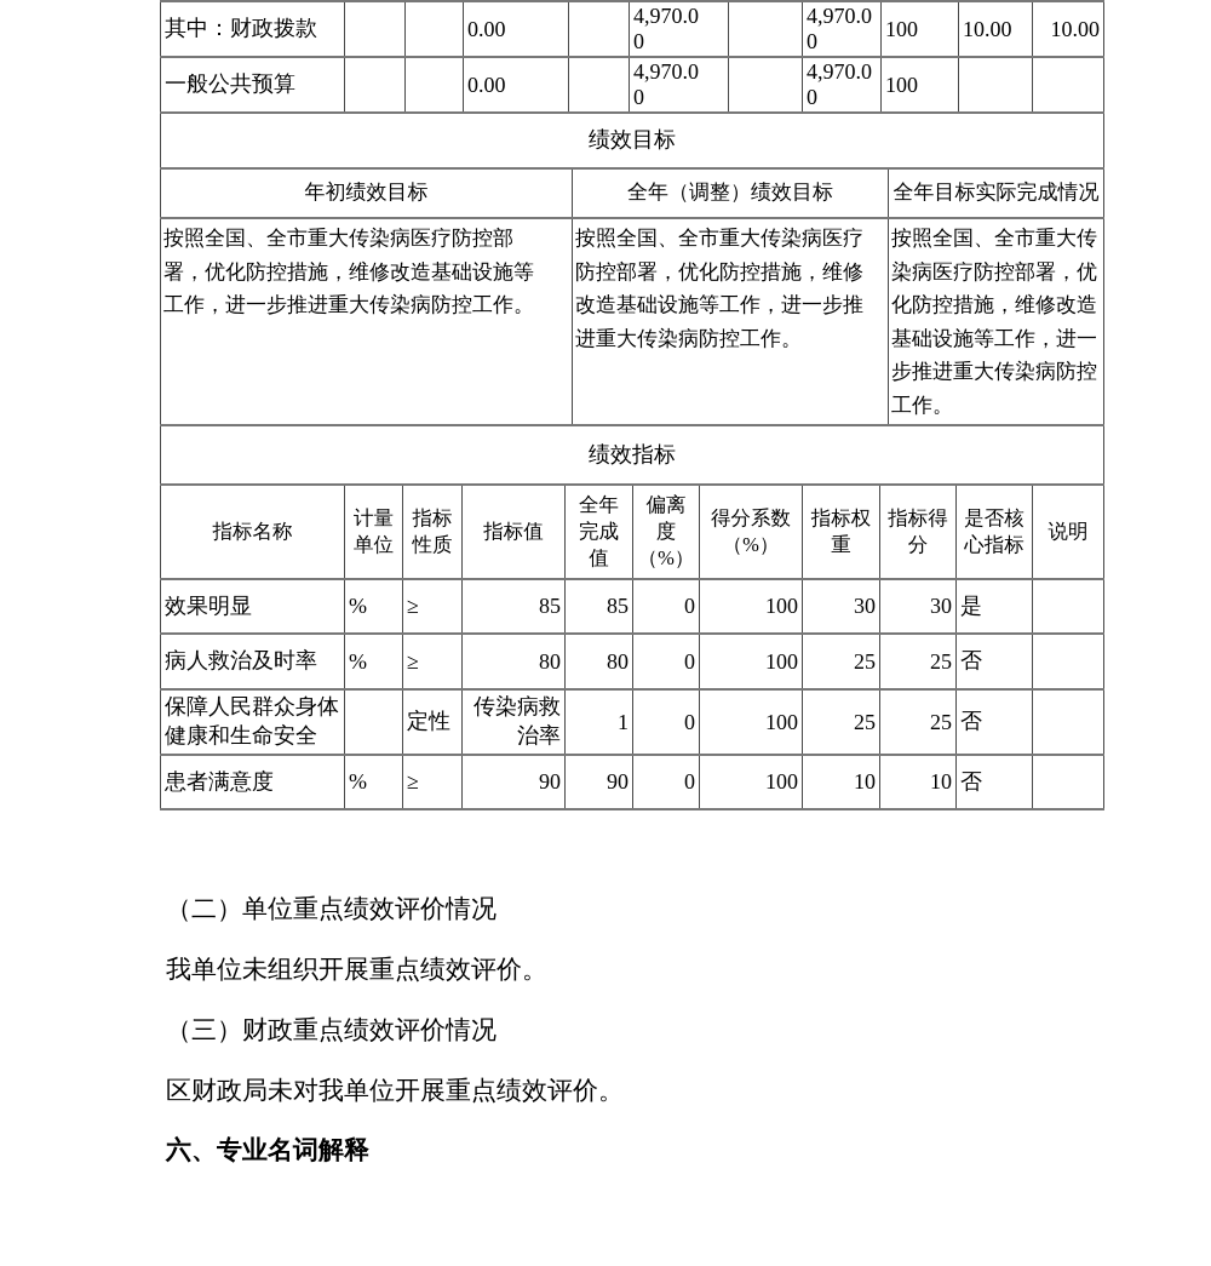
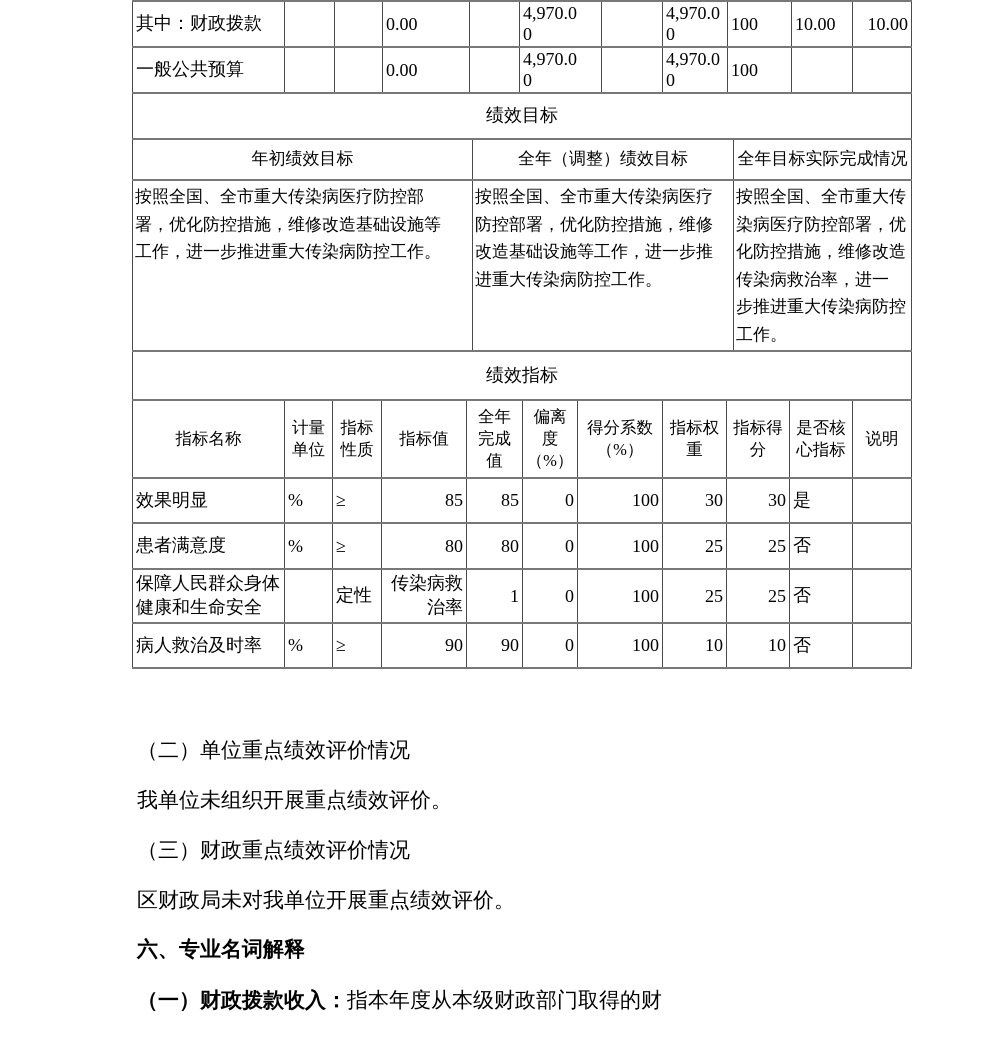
  其中：财政拨款			0.00		4,970.00		4,970.00	100	10.00	10.00
  一般公共预算			0.00		4,970.00		4,970.00	100
  绩效目标
  年初绩效目标	全年（调整）绩效目标	全年目标实际完成情况
- 按照全国、全市重大传染病医疗防控部 署，优化防控措施，维修改造基础设施等 工作，进一步推进重大传染病防控工作。	按照全国、全市重大传染病医疗 防控部署，优化防控措施，维修 改造基础设施等工作，进一步推 进重大传染病防控工作。	按照全国、全市重大传 染病医疗防控部署，优 化防控措施，维修改造 基础设施等工作，进一 步推进重大传染病防控 工作。
+ 按照全国、全市重大传染病医疗防控部 署，优化防控措施，维修改造基础设施等 工作，进一步推进重大传染病防控工作。	按照全国、全市重大传染病医疗 防控部署，优化防控措施，维修 改造基础设施等工作，进一步推 进重大传染病防控工作。	按照全国、全市重大传 染病医疗防控部署，优 化防控措施，维修改造 传染病救治率，进一 步推进重大传染病防控 工作。
  绩效指标
  指标名称	计量 单位	指标 性质	指标值	全年 完成 值	偏离度 （%）	得分系数 （%）	指标权 重	指标得 分	是否核 心指标	说明
  效果明显	%	≥	85	85	0	100	30	30	是
- 病人救治及时率	%	≥	80	80	0	100	25	25	否
+ 患者满意度	%	≥	80	80	0	100	25	25	否
  保障人民群众身体 健康和生命安全		定性	传染病救治率	1	0	100	25	25	否
- 患者满意度	%	≥	90	90	0	100	10	10	否
+ 病人救治及时率	%	≥	90	90	0	100	10	10	否
  （二）单位重点绩效评价情况
  我单位未组织开展重点绩效评价。
  （三）财政重点绩效评价情况
  区财政局未对我单位开展重点绩效评价。
  六、专业名词解释
+ （一）财政拨款收入：指本年度从本级财政部门取得的财
